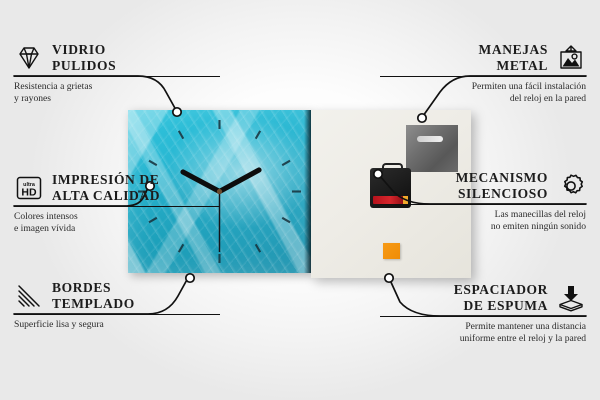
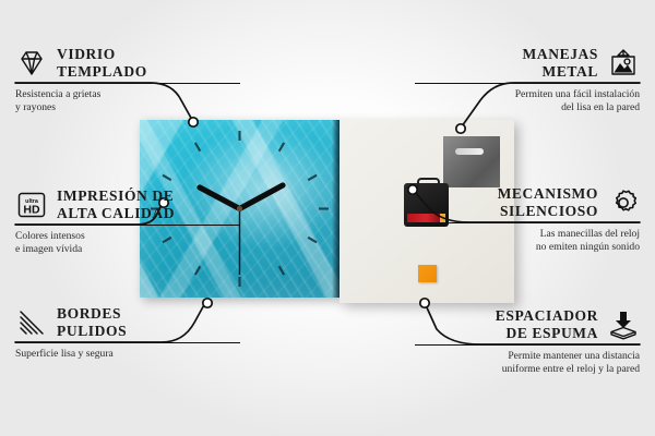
  VIDRIO
- PULIDOS
+ TEMPLADO
  Resistencia a grietas
  y rayones
  HD
  IMPRESIÓN DE
  ALTA CALIDAD
  Colores intensos
  e imagen vívida
  BORDES
- TEMPLADO
+ PULIDOS
  Superficie lisa y segura
  MANEJAS
  METAL
  Permiten una fácil instalación
- del reloj en la pared
+ del lisa en la pared
  MECANISMO
  SILENCIOSO
  Las manecillas del reloj
  no emiten ningún sonido
  ESPACIADOR
  DE ESPUMA
  Permite mantener una distancia
  uniforme entre el reloj y la pared
